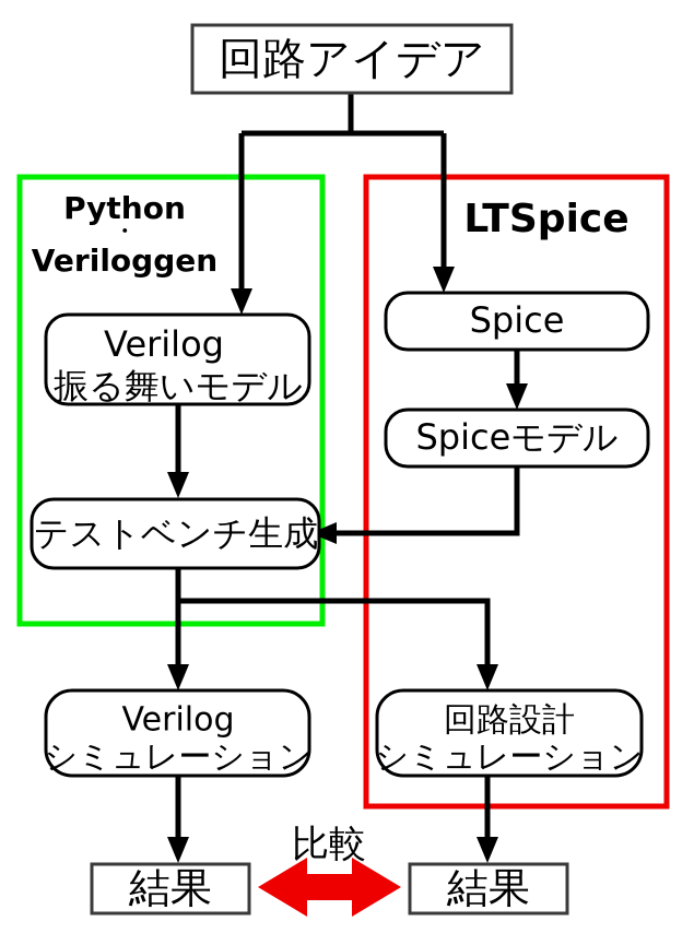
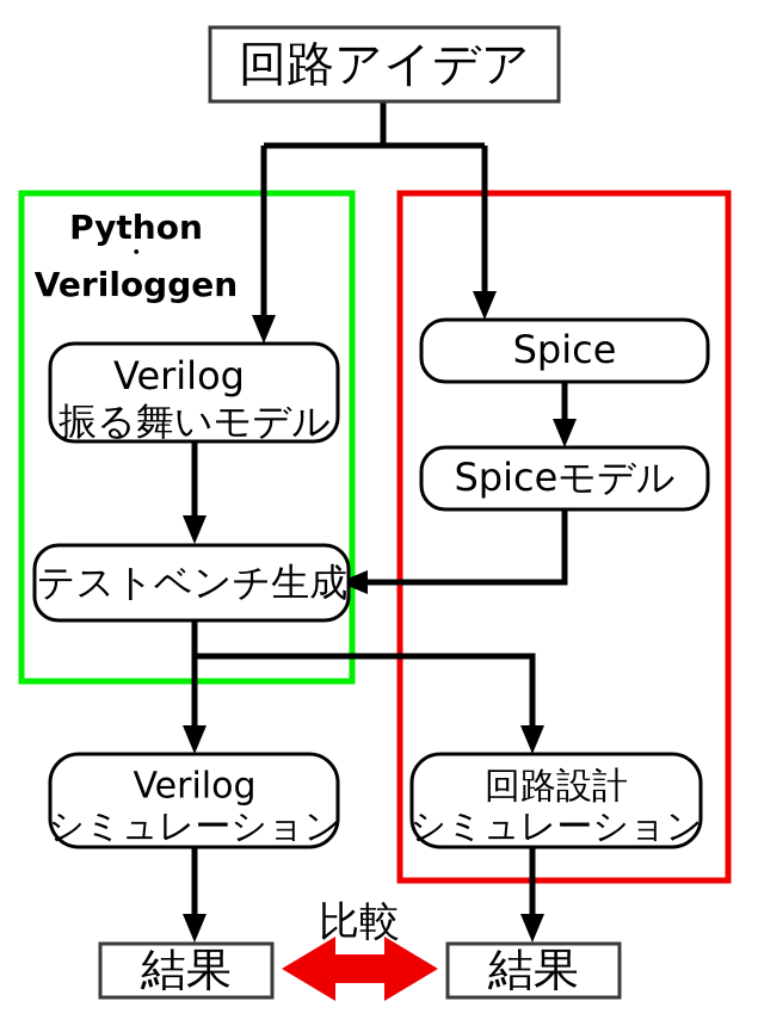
  回路アイデア
  Python
  ・
  Veriloggen
- LTSpice
  Verilog
  振る舞いモデル
  テストベンチ生成
  Spice
  Spiceモデル
  Verilog
  シミュレーション
  回路設計
  シミュレーション
  結果
  結果
  比較
